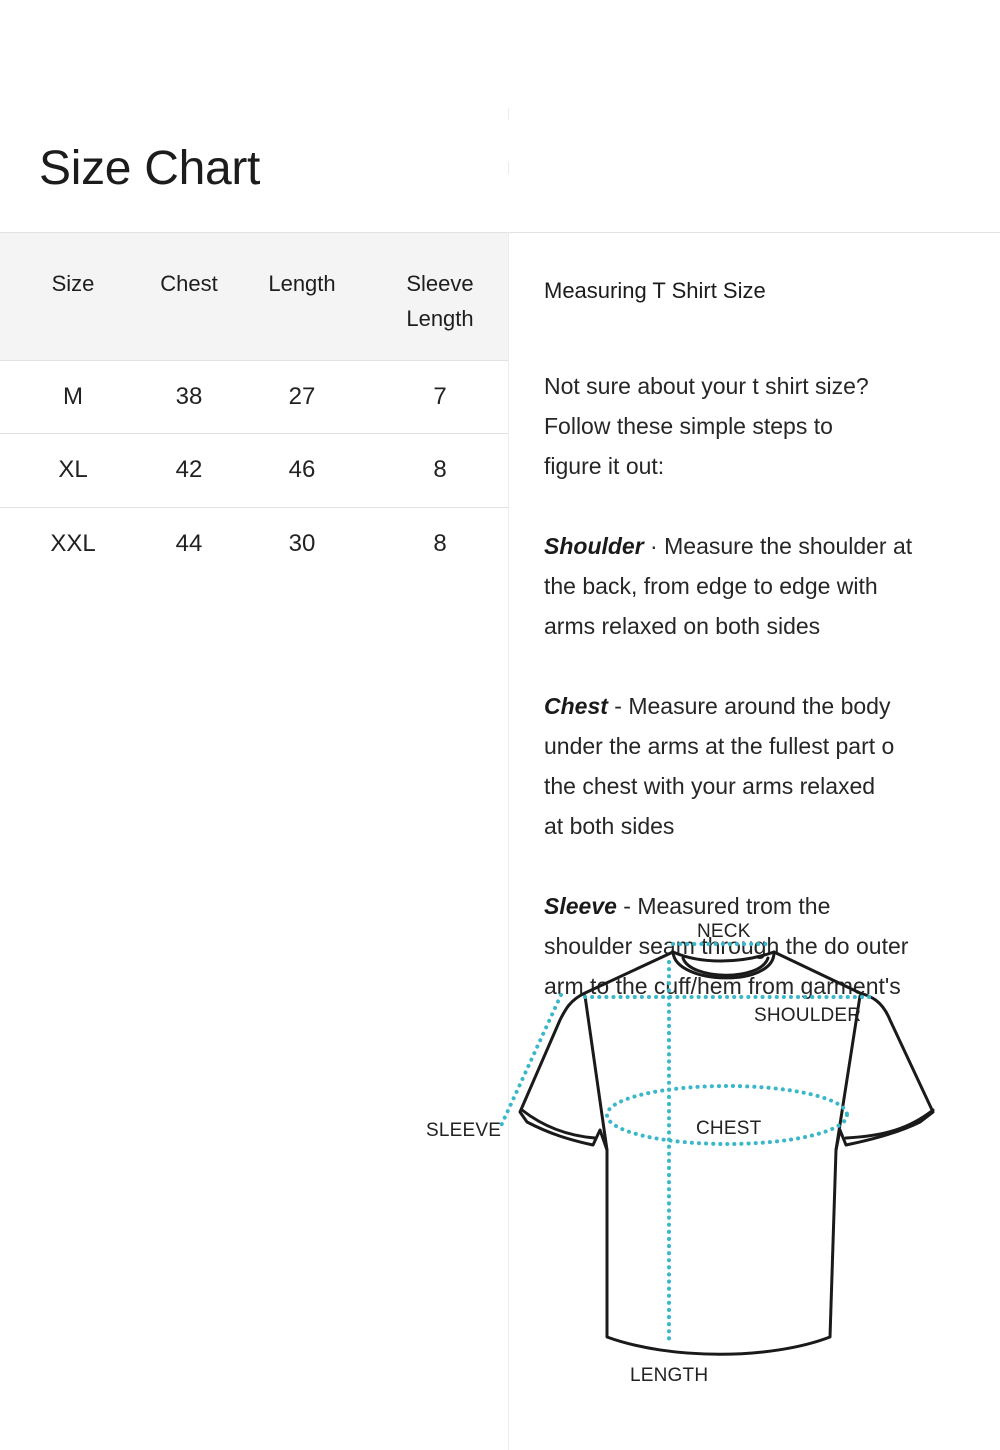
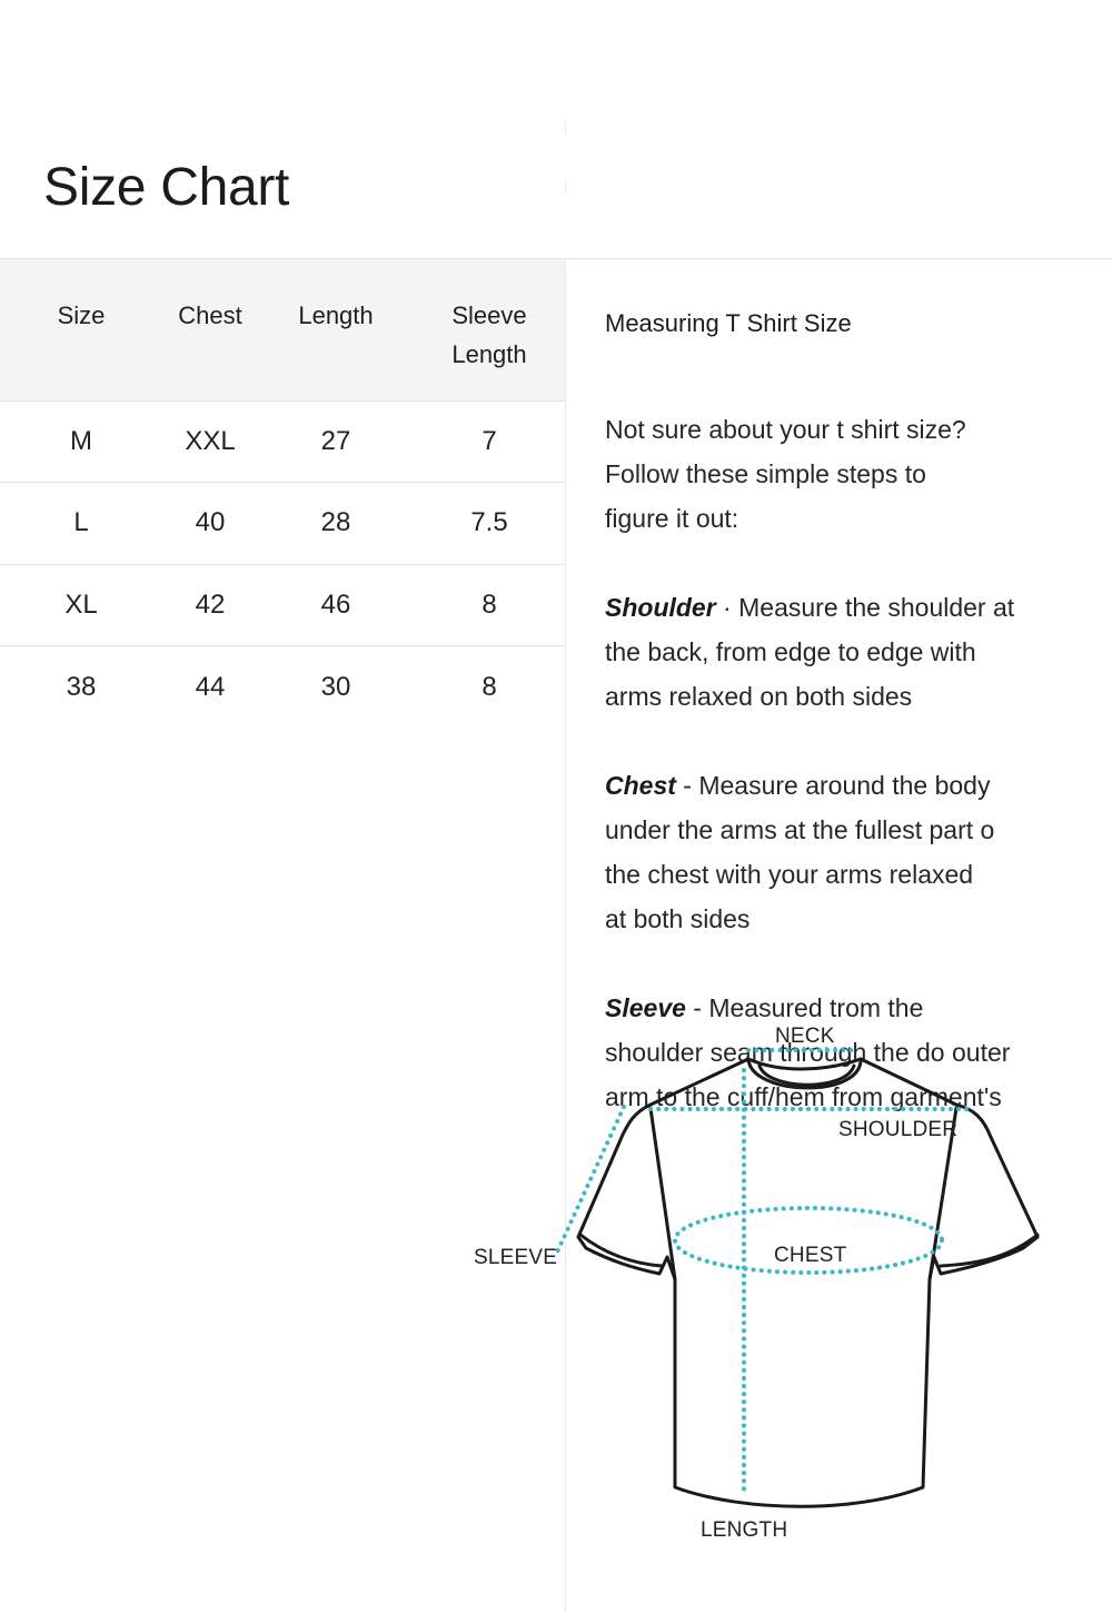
  Size Chart
  Size	Chest	Length	Sleeve Length
- M	38	27	7
+ M	XXL	27	7
+ L	40	28	7.5
  XL	42	46	8
- XXL	44	30	8
+ 38	44	30	8
  Measuring T Shirt Size
  Not sure about your t shirt size?
  Follow these simple steps to
  figure it out:
  Shoulder · Measure the shoulder at the back, from edge to edge with
  arms relaxed on both sides
  Chest - Measure around the body under the arms at the fullest part o
  the chest with your arms relaxed
  at both sides
  Sleeve - Measured trom the shoulder seam through the do outer
  arm t the cuff/hem from garent's
  NECK
  SHOULDER
  CHEST
  SLEEVE
  LENGTH
